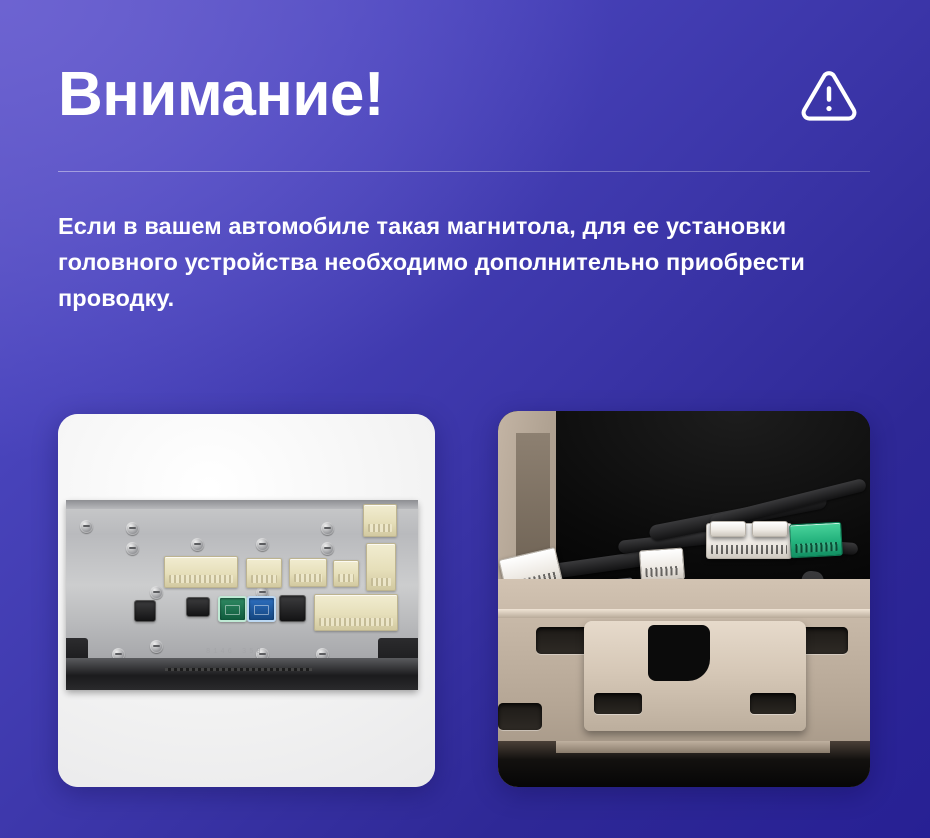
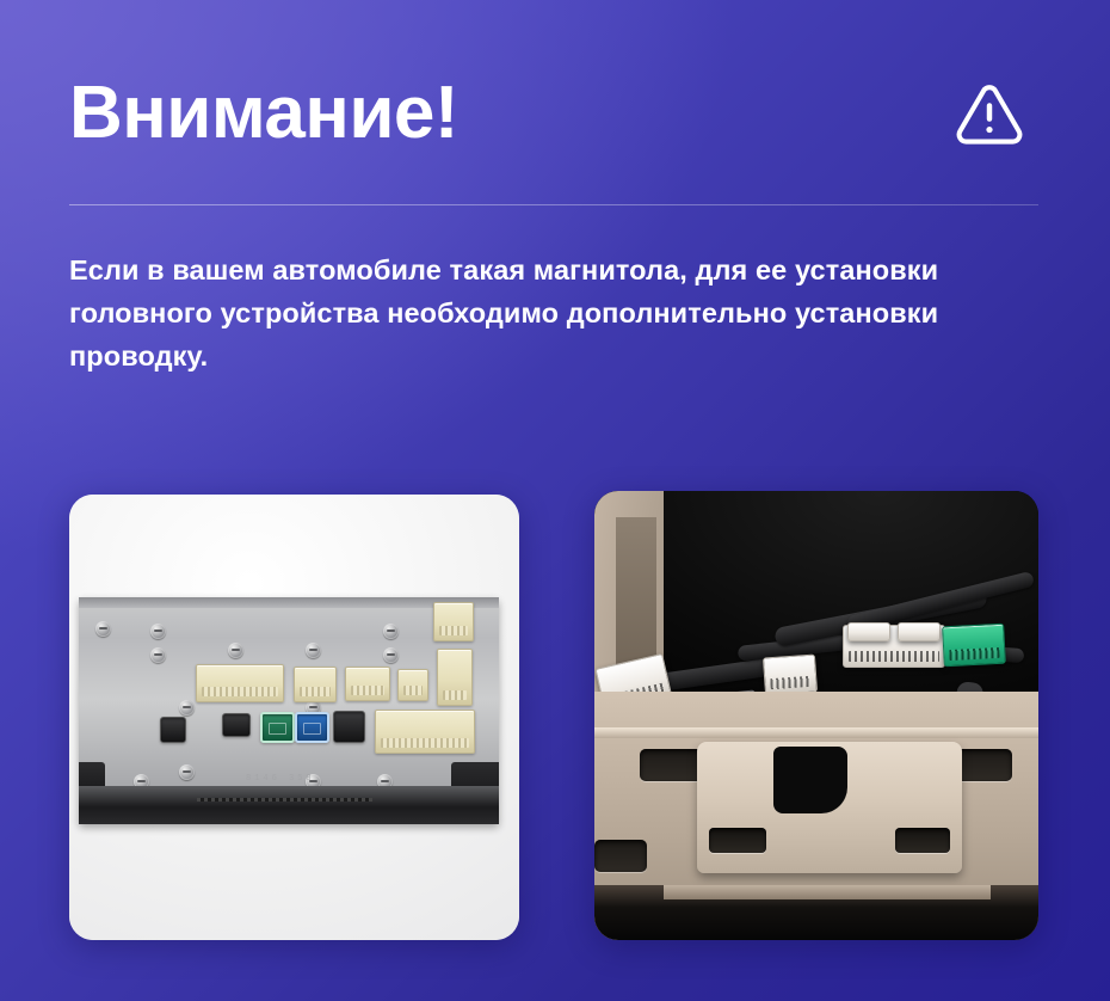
  Внимание!
- Если в вашем автомобиле такая магнитола, для ее установки головного устройства необходимо дополнительно приобрести проводку.
+ Если в вашем автомобиле такая магнитола, для ее установки головного устройства необходимо дополнительно установки проводку.
  8146 358
